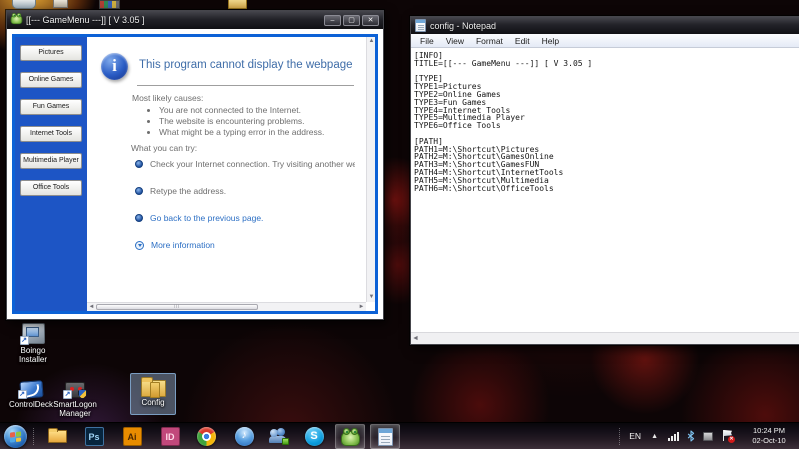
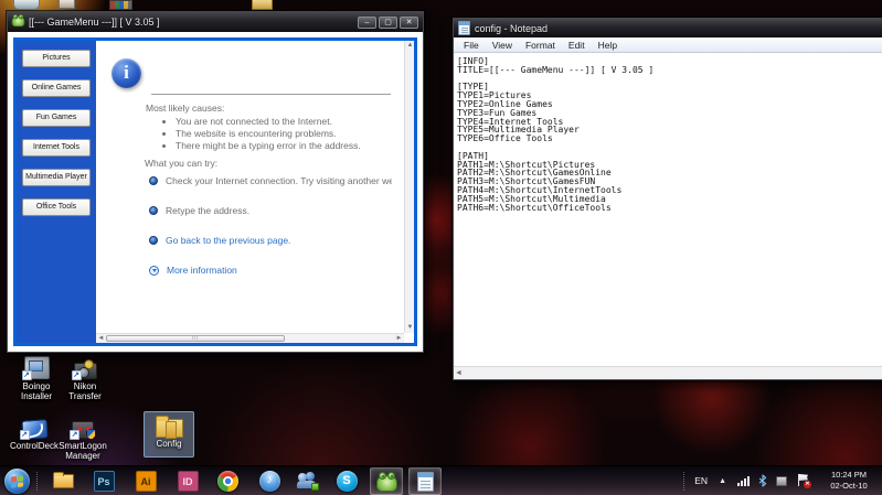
  Boingo Installer
+ Nikon Transfer
  ControlDeck
  SmartLogon Manager
  Config
  [[--- GameMenu ---]] [ V 3.05 ]
  i
- This program cannot display the webpage
  Most likely causes:
  You are not connected to the Internet.
  The website is encountering problems.
- What might be a typing error in the address.
+ There might be a typing error in the address.
  What you can try:
  Check your Internet connection. Try visiting another we
  Retype the address.
  Go back to the previous page.
  More information
  config - Notepad
  File
  View
  Format
  Edit
  Help
  [INFO]
  TITLE=[[--- GameMenu ---]] [ V 3.05 ]
  [TYPE]
  TYPE1=Pictures
  TYPE2=Online Games
  TYPE3=Fun Games
  TYPE4=Internet Tools
  TYPE5=Multimedia Player
  TYPE6=Office Tools
  [PATH]
  PATH1=M:\Shortcut\Pictures
  PATH2=M:\Shortcut\GamesOnline
  PATH3=M:\Shortcut\GamesFUN
  PATH4=M:\Shortcut\InternetTools
  PATH5=M:\Shortcut\Multimedia
  PATH6=M:\Shortcut\OfficeTools
  Ps
  Ai
  ID
  ♪
  S
  EN
  10:24 PM
  02-Oct-10
